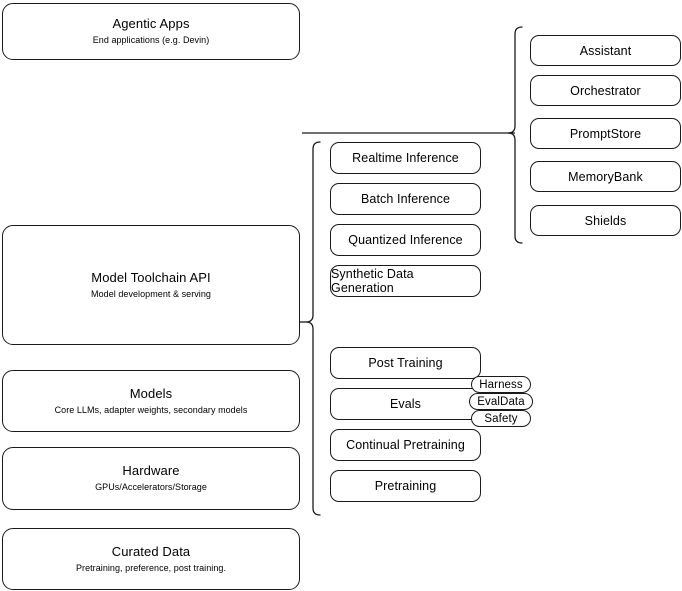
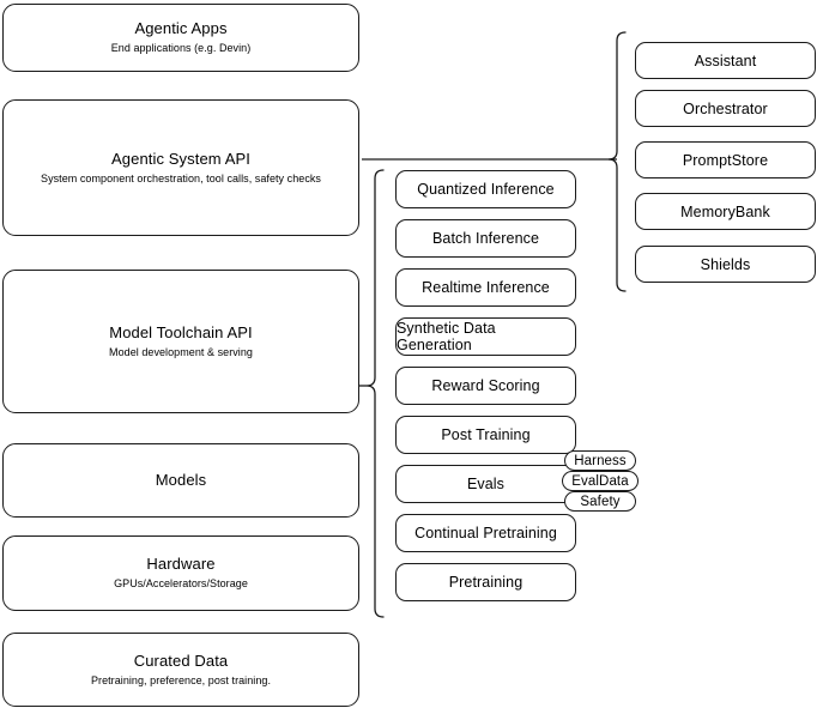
  Agentic Apps
  End applications (e.g. Devin)
+ Agentic System API
+ System component orchestration, tool calls, safety checks
  Model Toolchain API
  Model development & serving
  Models
- Core LLMs, adapter weights, secondary models
  Hardware
  GPUs/Accelerators/Storage
  Curated Data
  Pretraining, preference, post training.
- Realtime Inference
+ Quantized Inference
  Batch Inference
- Quantized Inference
+ Realtime Inference
  Synthetic Data Generation
+ Reward Scoring
  Post Training
  Evals
  Continual Pretraining
  Pretraining
  Harness
  EvalData
  Safety
  Assistant
  Orchestrator
  PromptStore
  MemoryBank
  Shields
